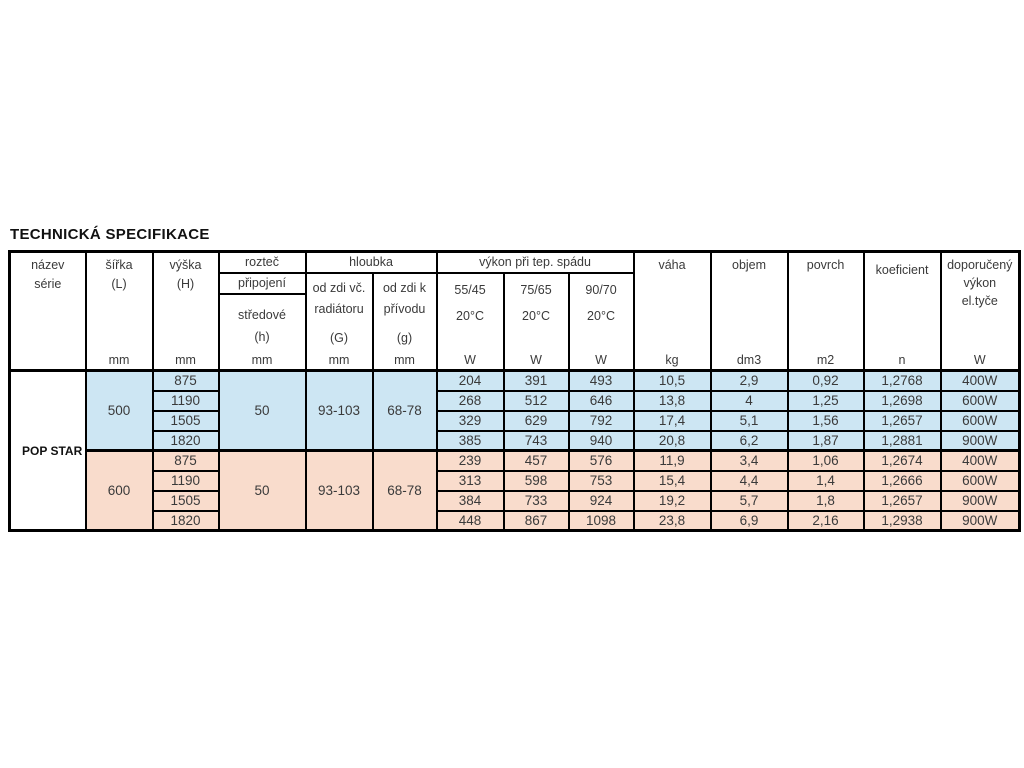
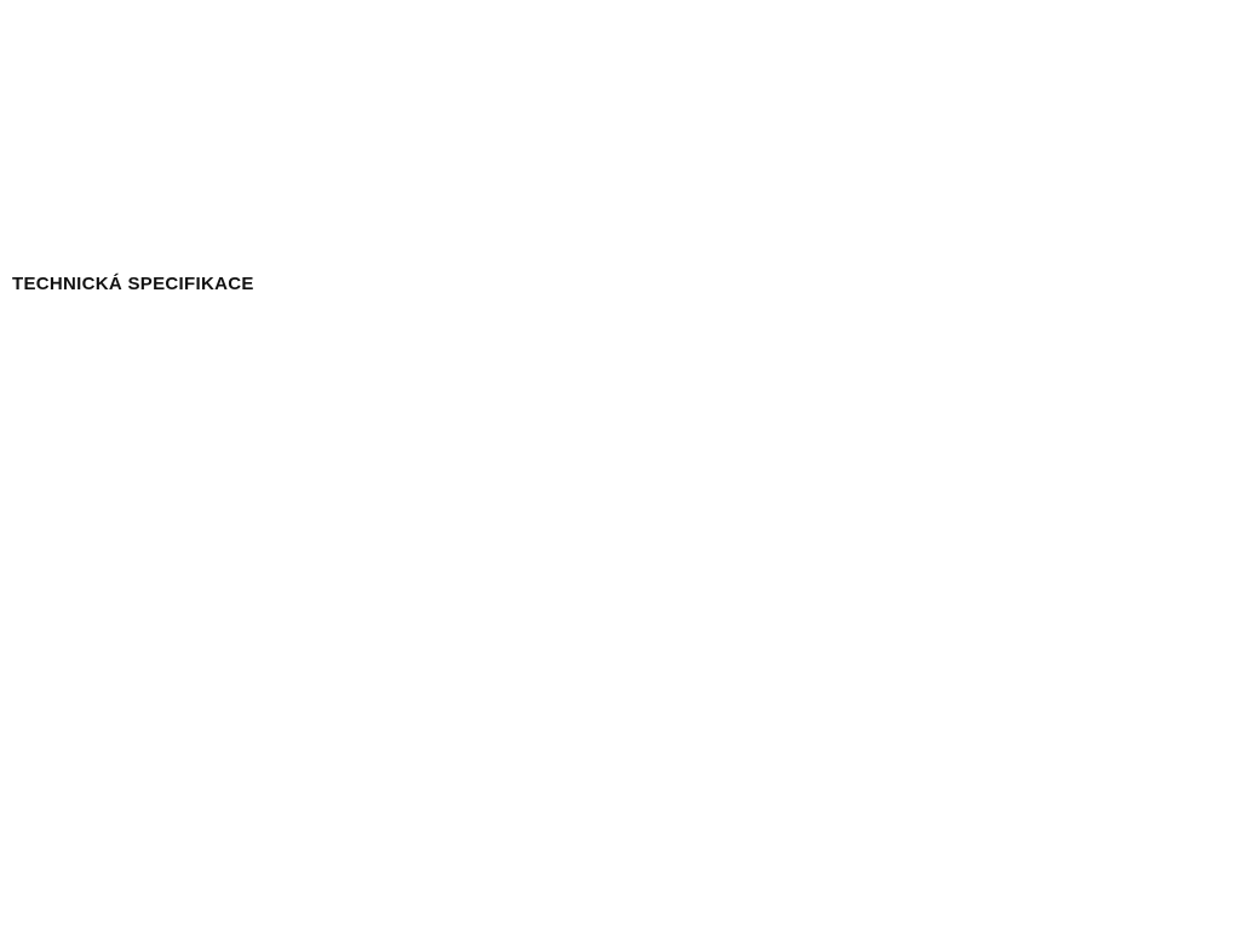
  TECHNICKÁ SPECIFIKACE
- název série	šířka (L) mm	výška (H) mm	rozteč	hloubka	výkon při tep. spádu	váha kg	objem dm3	povrch m2	koeficient n	doporučený výkon el.tyče W
- připojení	od zdi vč. radiátoru (G) mm	od zdi k přívodu (g) mm	55/45 20°C W	75/65 20°C W	90/70 20°C W
- středové (h) mm
- POP STAR	500	875	50	93-103	68-78	204	391	493	10,5	2,9	0,92	1,2768	400W
- 1190	268	512	646	13,8	4	1,25	1,2698	600W
- 1505	329	629	792	17,4	5,1	1,56	1,2657	600W
- 1820	385	743	940	20,8	6,2	1,87	1,2881	900W
- 600	875	50	93-103	68-78	239	457	576	11,9	3,4	1,06	1,2674	400W
- 1190	313	598	753	15,4	4,4	1,4	1,2666	600W
- 1505	384	733	924	19,2	5,7	1,8	1,2657	900W
- 1820	448	867	1098	23,8	6,9	2,16	1,2938	900W
